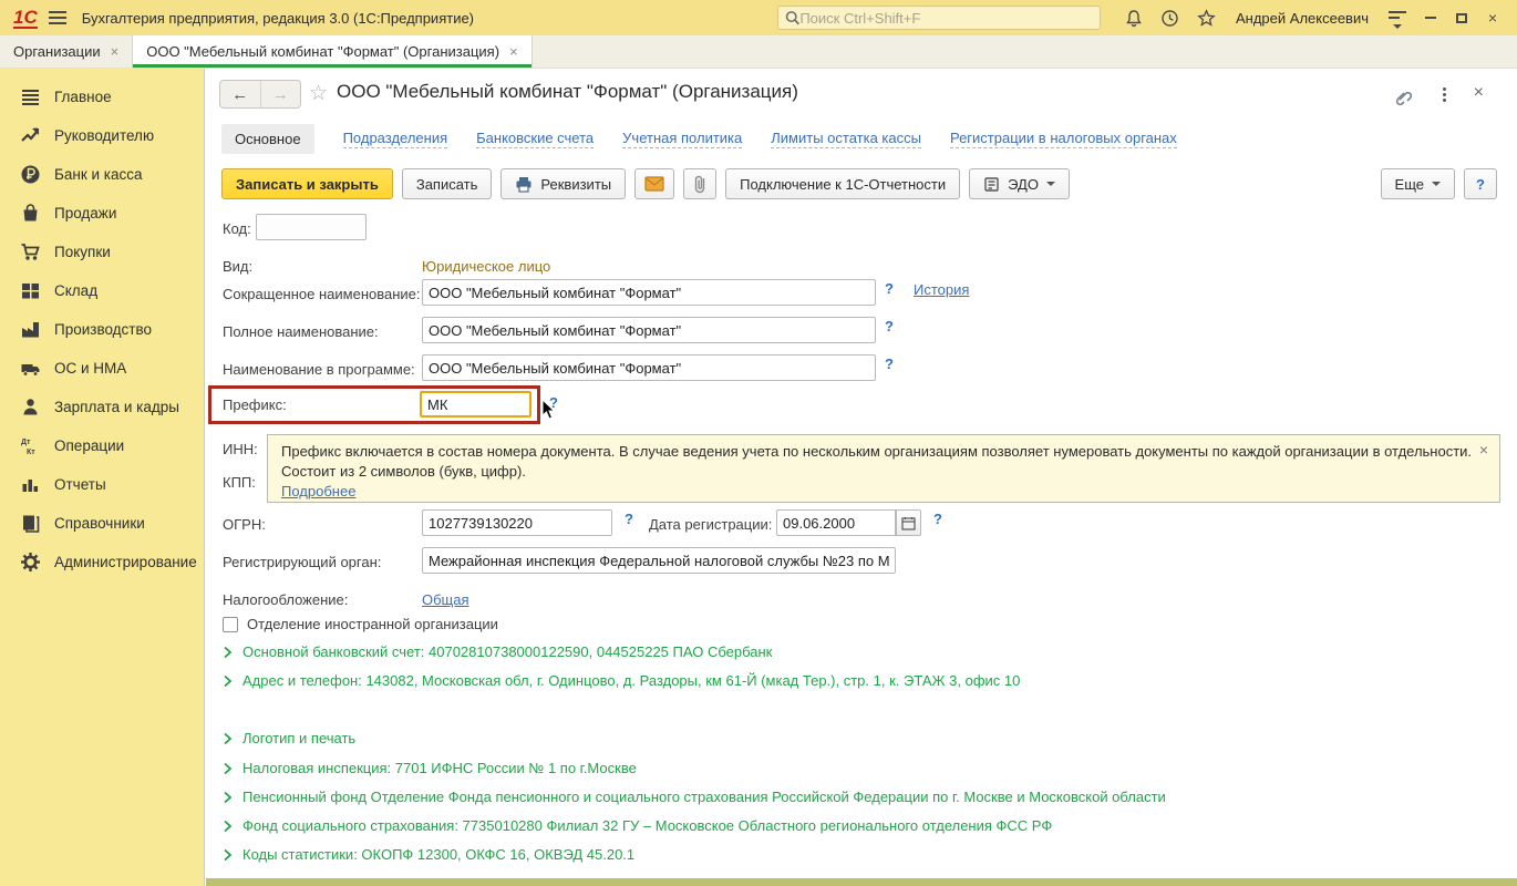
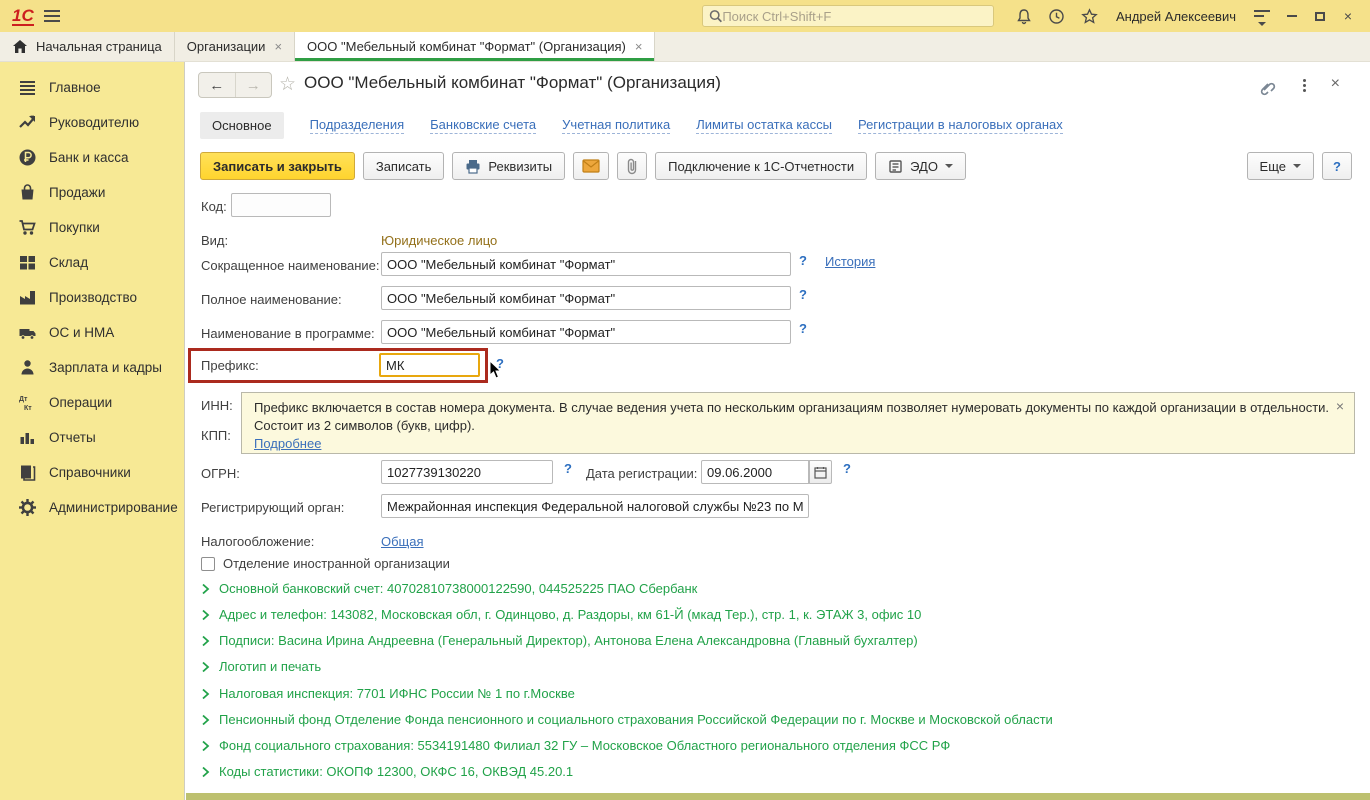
  1С
- Бухгалтерия предприятия, редакция 3.0 (1С:Предприятие)
  Поиск Ctrl+Shift+F
  Андрей Алексеевич
  ×
+ Начальная страница
  Организации
  ×
  ООО "Мебельный комбинат "Формат" (Организация)
  ×
  Главное
  Руководителю
  Банк и касса
  Продажи
  Покупки
  Склад
  Производство
  ОС и НМА
  Зарплата и кадры
  Операции
  Отчеты
  Справочники
  Администрирование
  ←
  →
  ☆
  ООО "Мебельный комбинат "Формат" (Организация)
  ×
  Основное
  Подразделения
  Банковские счета
  Учетная политика
  Лимиты остатка кассы
  Регистрации в налоговых органах
  Записать и закрыть
  Записать
  Реквизиты
  Подключение к 1С-Отчетности
  ЭДО
  Еще
  ?
  Код:
  Вид:
  Юридическое лицо
  Сокращенное наименование:
  ООО "Мебельный комбинат "Формат"
  ?
  История
  Полное наименование:
  ООО "Мебельный комбинат "Формат"
  ?
  Наименование в программе:
  ООО "Мебельный комбинат "Формат"
  ?
  Префикс:
  МК
  ?
  ИНН:
  КПП:
  ×
  Префикс включается в состав номера документа. В случае ведения учета по нескольким организациям позволяет нумеровать документы по каждой организации в отдельности.
  Состоит из 2 символов (букв, цифр).
  Подробнее
  ОГРН:
  1027739130220
  ?
  Дата регистрации:
  09.06.2000
  ?
  Регистрирующий орган:
  Межрайонная инспекция Федеральной налоговой службы №23 по М
  Налогообложение:
  Общая
  Отделение иностранной организации
  Основной банковский счет: 40702810738000122590, 044525225 ПАО Сбербанк
  Адрес и телефон: 143082, Московская обл, г. Одинцово, д. Раздоры, км 61-Й (мкад Тер.), стр. 1, к. ЭТАЖ 3, офис 10
+ Подписи: Васина Ирина Андреевна (Генеральный Директор), Антонова Елена Александровна (Главный бухгалтер)
  Логотип и печать
  Налоговая инспекция: 7701 ИФНС России № 1 по г.Москве
  Пенсионный фонд Отделение Фонда пенсионного и социального страхования Российской Федерации по г. Москве и Московской области
- Фонд социального страхования: 7735010280 Филиал 32 ГУ – Московское Областного регионального отделения ФСС РФ
+ Фонд социального страхования: 5534191480 Филиал 32 ГУ – Московское Областного регионального отделения ФСС РФ
  Коды статистики: ОКОПФ 12300, ОКФС 16, ОКВЭД 45.20.1
